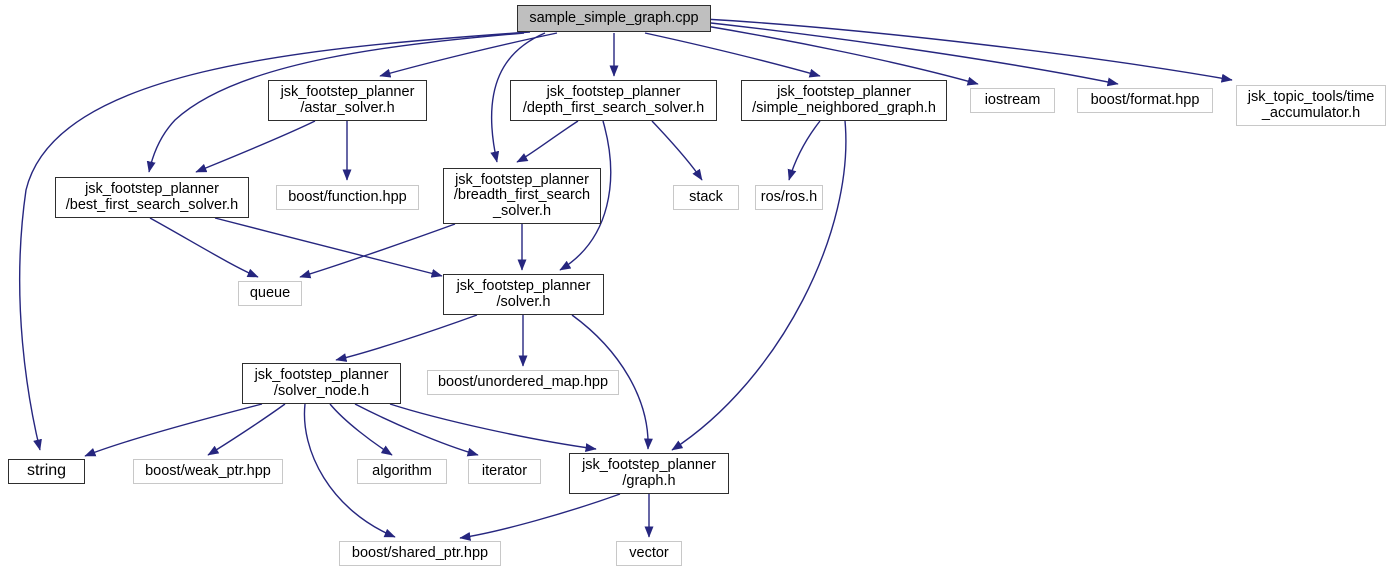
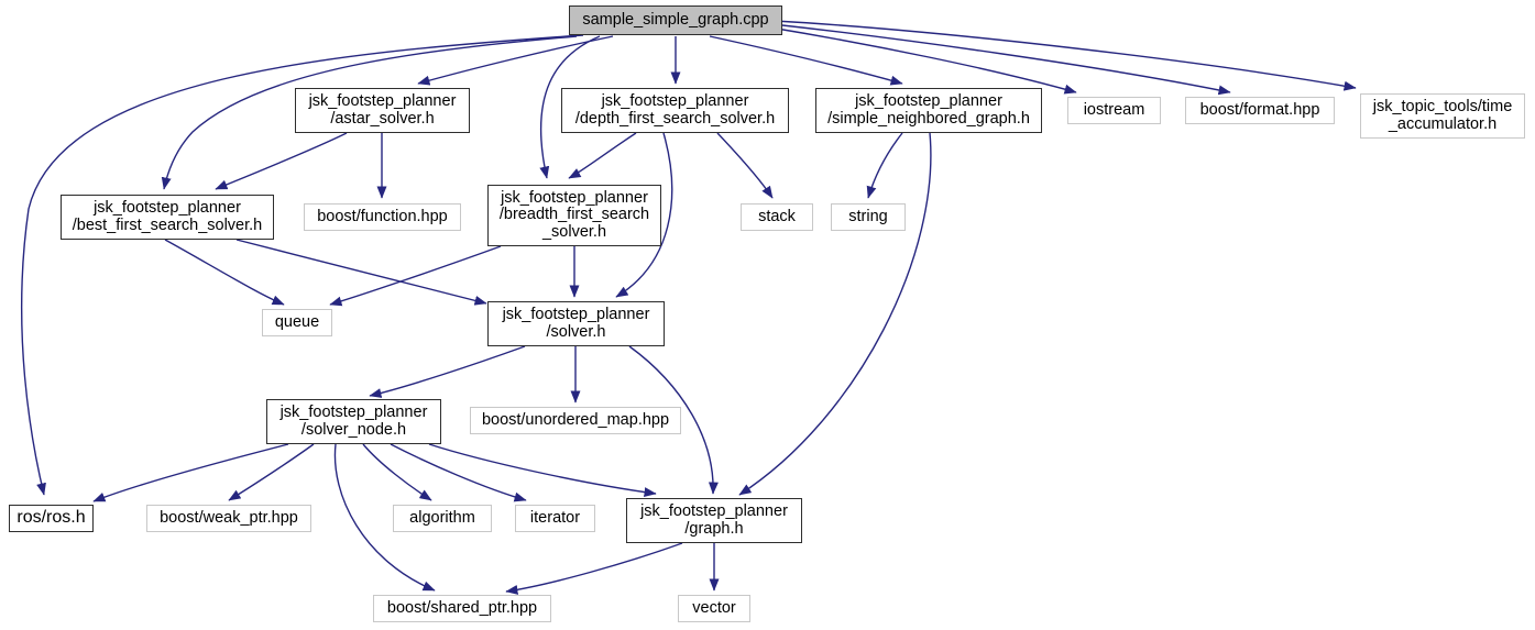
  sample_simple_graph.cpp
  jsk_footstep_planner
  /astar_solver.h
  jsk_footstep_planner
  /depth_first_search_solver.h
  jsk_footstep_planner
  /simple_neighbored_graph.h
  iostream
  boost/format.hpp
  jsk_topic_tools/time
  _accumulator.h
  jsk_footstep_planner
  /best_first_search_solver.h
  boost/function.hpp
  jsk_footstep_planner
  /breadth_first_search
  _solver.h
  stack
- ros/ros.h
+ string
  queue
  jsk_footstep_planner
  /solver.h
  jsk_footstep_planner
  /solver_node.h
  boost/unordered_map.hpp
- string
+ ros/ros.h
  boost/weak_ptr.hpp
  algorithm
  iterator
  jsk_footstep_planner
  /graph.h
  boost/shared_ptr.hpp
  vector
